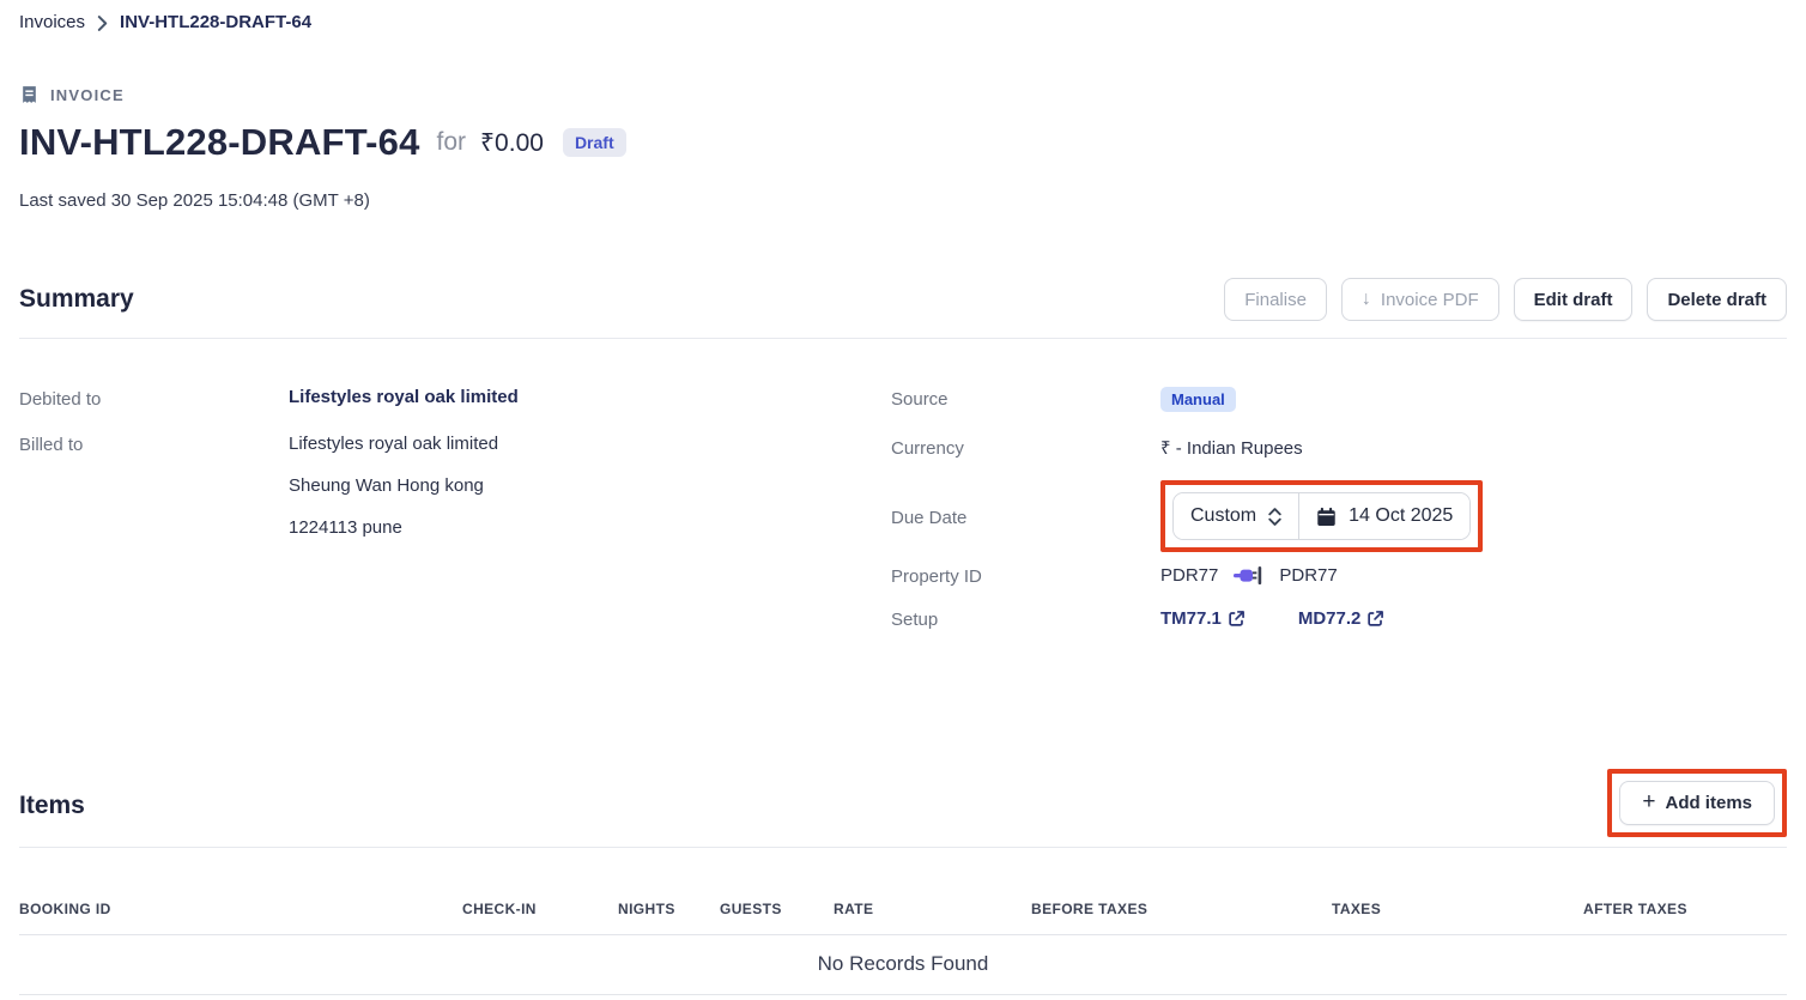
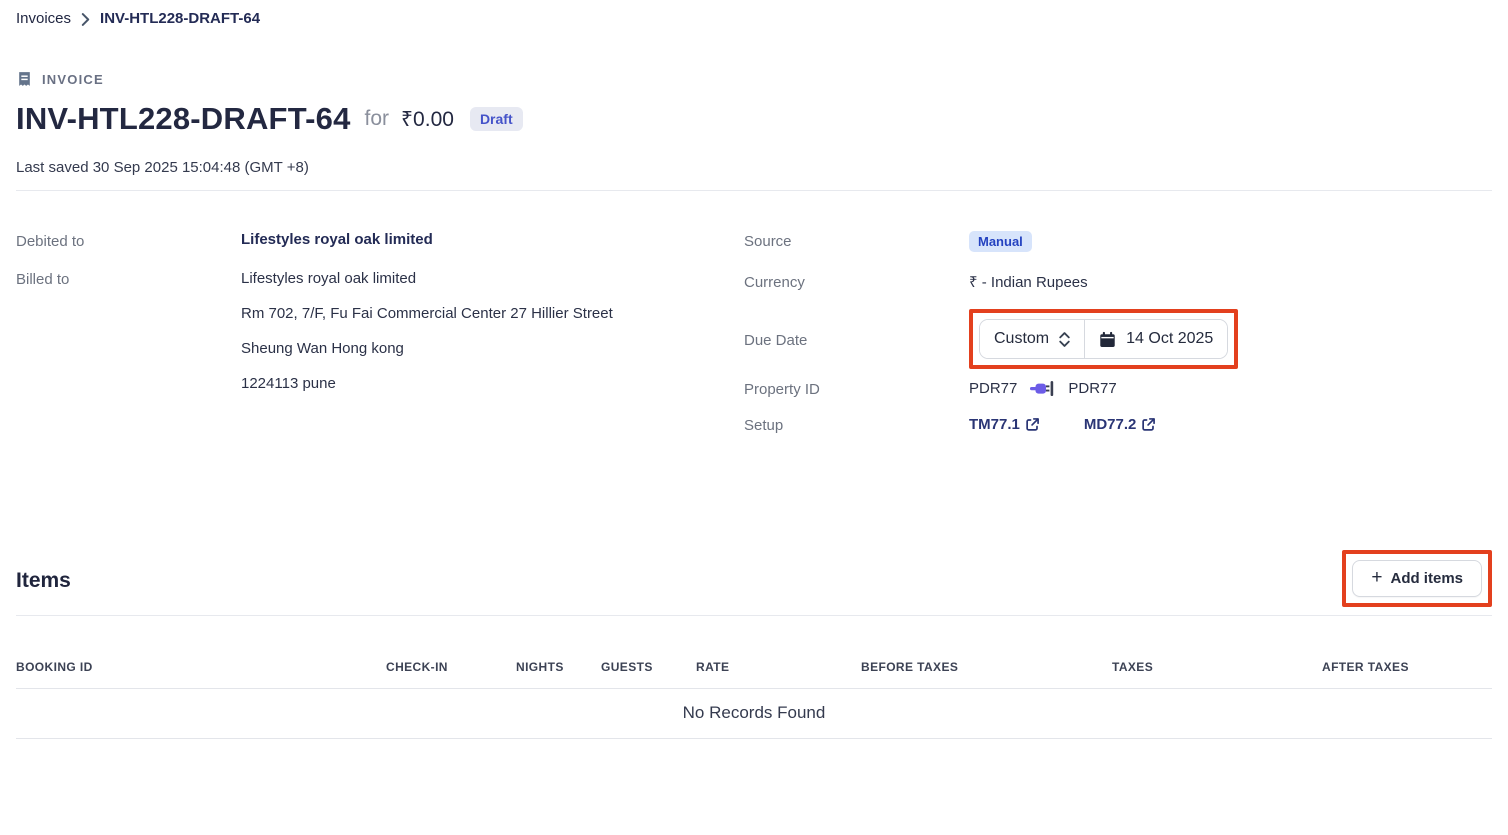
  Invoices
  INV-HTL228-DRAFT-64
  INVOICE
  INV-HTL228-DRAFT-64
  for
  ₹0.00
  Draft
  Last saved 30 Sep 2025 15:04:48 (GMT +8)
- Summary
- Finalise
- ↓
- Invoice PDF
- Edit draft
- Delete draft
  Debited to
  Lifestyles royal oak limited
  Billed to
  Lifestyles royal oak limited
+ Rm 702, 7/F, Fu Fai Commercial Center 27 Hillier Street
  Sheung Wan Hong kong
  1224113 pune
  Source
  Manual
  Currency
  ₹ - Indian Rupees
  Due Date
  Custom
  14 Oct 2025
  Property ID
  PDR77
  PDR77
  Setup
  TM77.1
  MD77.2
  Items
  +
  Add items
  BOOKING ID
  CHECK-IN
  NIGHTS
  GUESTS
  RATE
  BEFORE TAXES
  TAXES
  AFTER TAXES
  No Records Found
